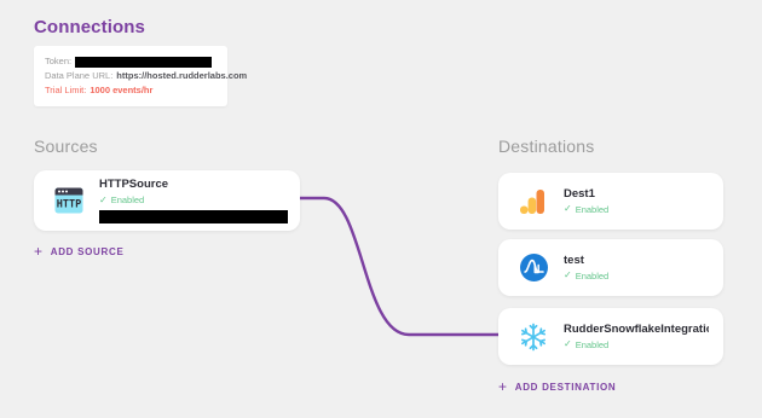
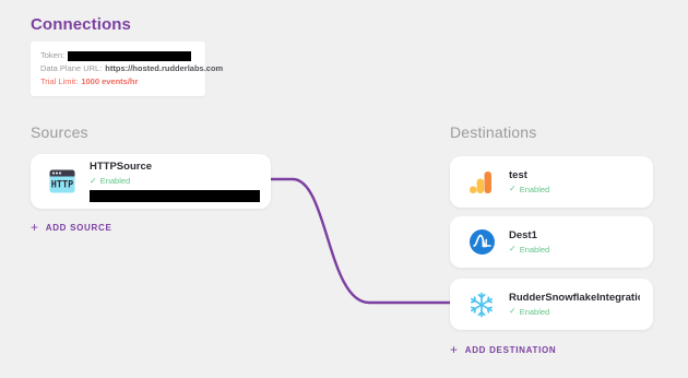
  Connections
  Token:
  Data Plane URL:
  https://hosted.rudderlabs.com
  Trial Limit:
  1000 events/hr
  Sources
  Destinations
  HTTP
  HTTPSource
  ✓
  Enabled
  +
  ADD SOURCE
- Dest1
+ test
  ✓
  Enabled
- test
+ Dest1
  ✓
  Enabled
  RudderSnowflakeIntegrati
  ✓
  Enabled
  +
  ADD DESTINATION
